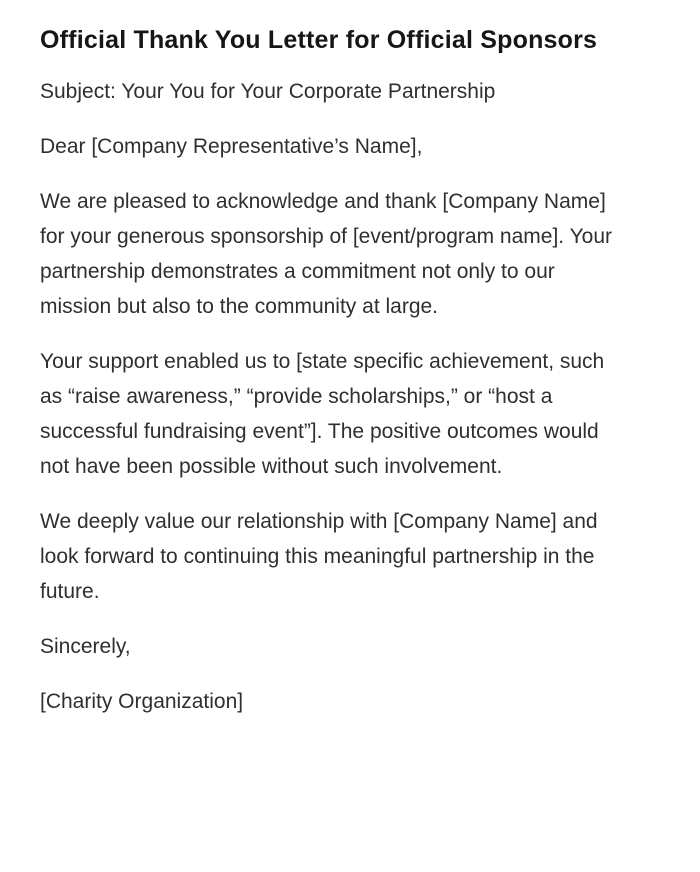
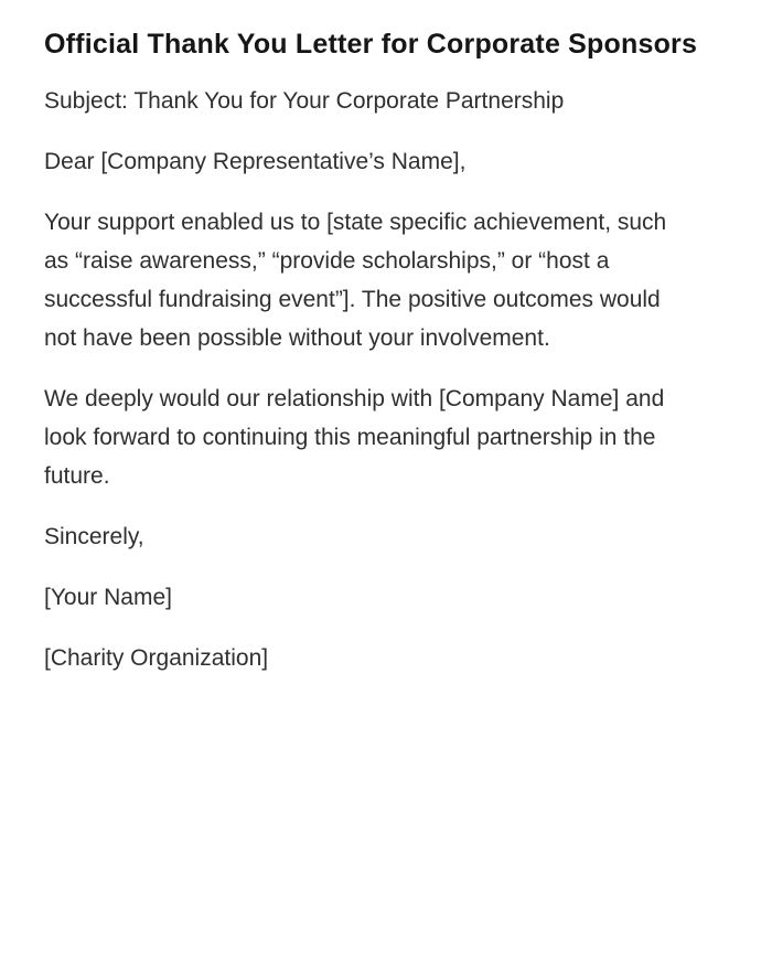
- Official Thank You Letter for Official Sponsors
+ Official Thank You Letter for Corporate Sponsors
- Subject: Your You for Your Corporate Partnership
+ Subject: Thank You for Your Corporate Partnership
  Dear [Company Representative’s Name],
- We are pleased to acknowledge and thank [Company Name] for your generous sponsorship of [event/program name]. Your partnership demonstrates a commitment not only to our mission but also to the community at large.
- Your support enabled us to [state specific achievement, such as “raise awareness,” “provide scholarships,” or “host a successful fundraising event”]. The positive outcomes would not have been possible without such involvement.
+ Your support enabled us to [state specific achievement, such as “raise awareness,” “provide scholarships,” or “host a successful fundraising event”]. The positive outcomes would not have been possible without your involvement.
- We deeply value our relationship with [Company Name] and look forward to continuing this meaningful partnership in the future.
+ We deeply would our relationship with [Company Name] and look forward to continuing this meaningful partnership in the future.
  Sincerely,
+ [Your Name]
  [Charity Organization]
